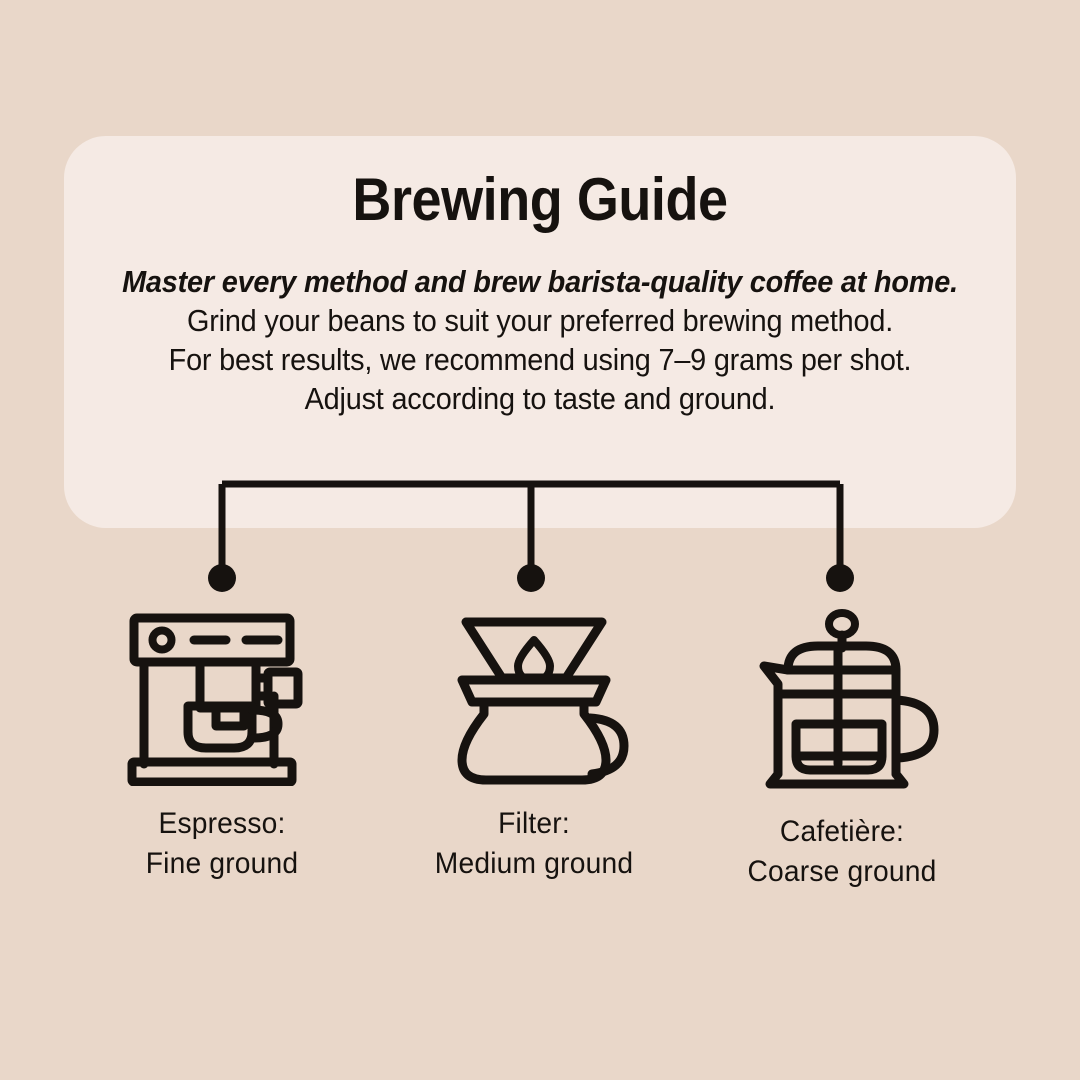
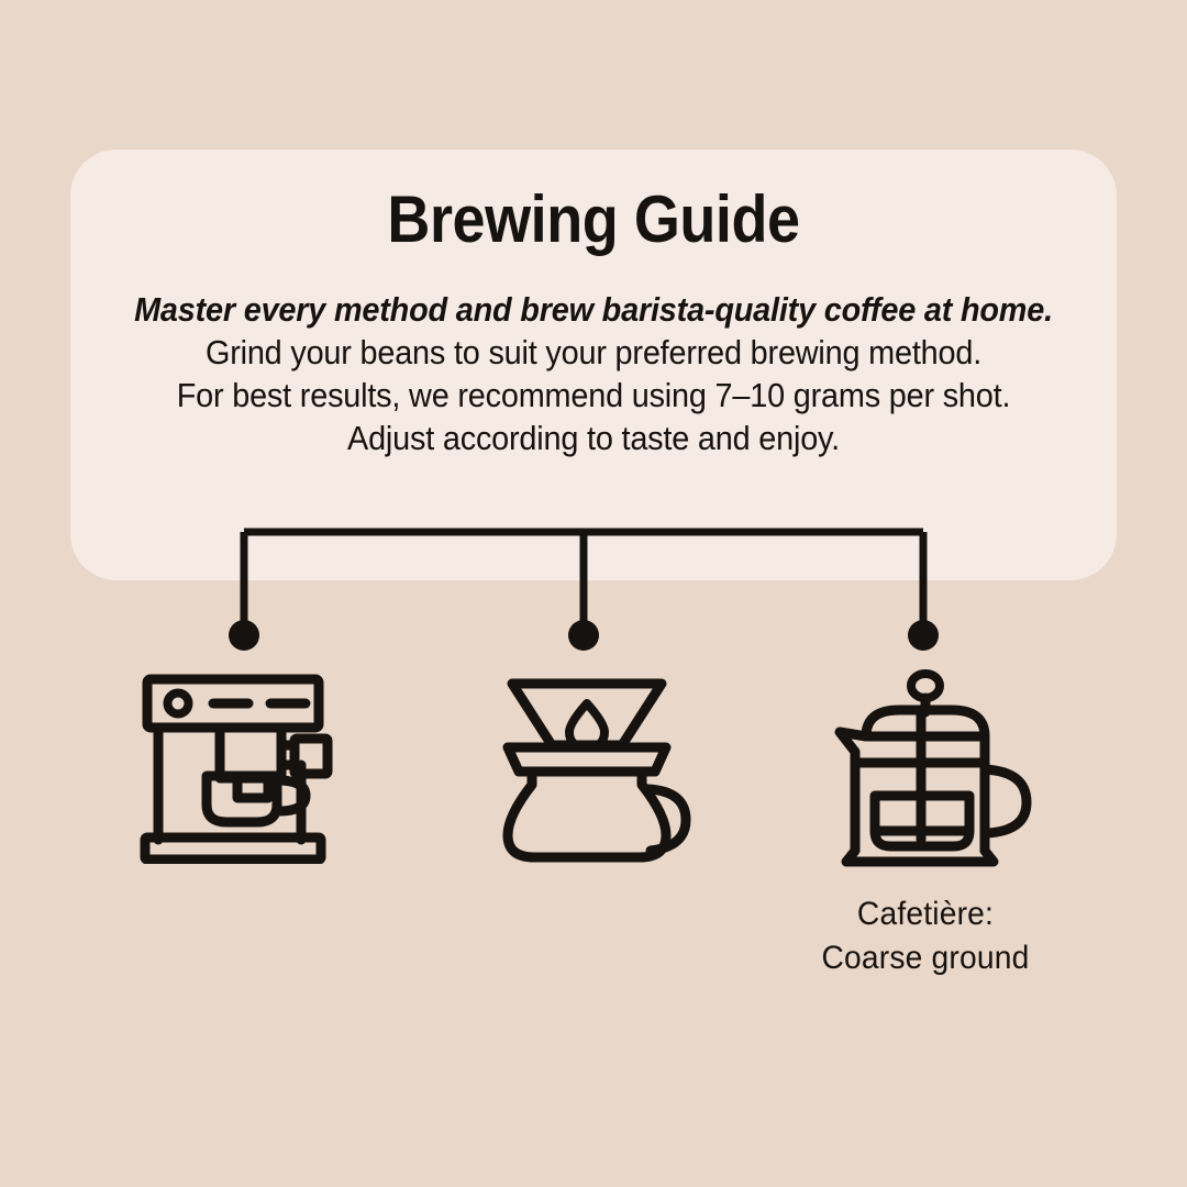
  Brewing Guide
  Master every method and brew barista-quality coffee at home.
  Grind your beans to suit your preferred brewing method.
- For best results, we recommend using 7–9 grams per shot.
+ For best results, we recommend using 7–10 grams per shot.
- Adjust according to taste and ground.
+ Adjust according to taste and enjoy.
- Espresso:
- Fine ground
- Filter:
- Medium ground
  Cafetière:
  Coarse ground
